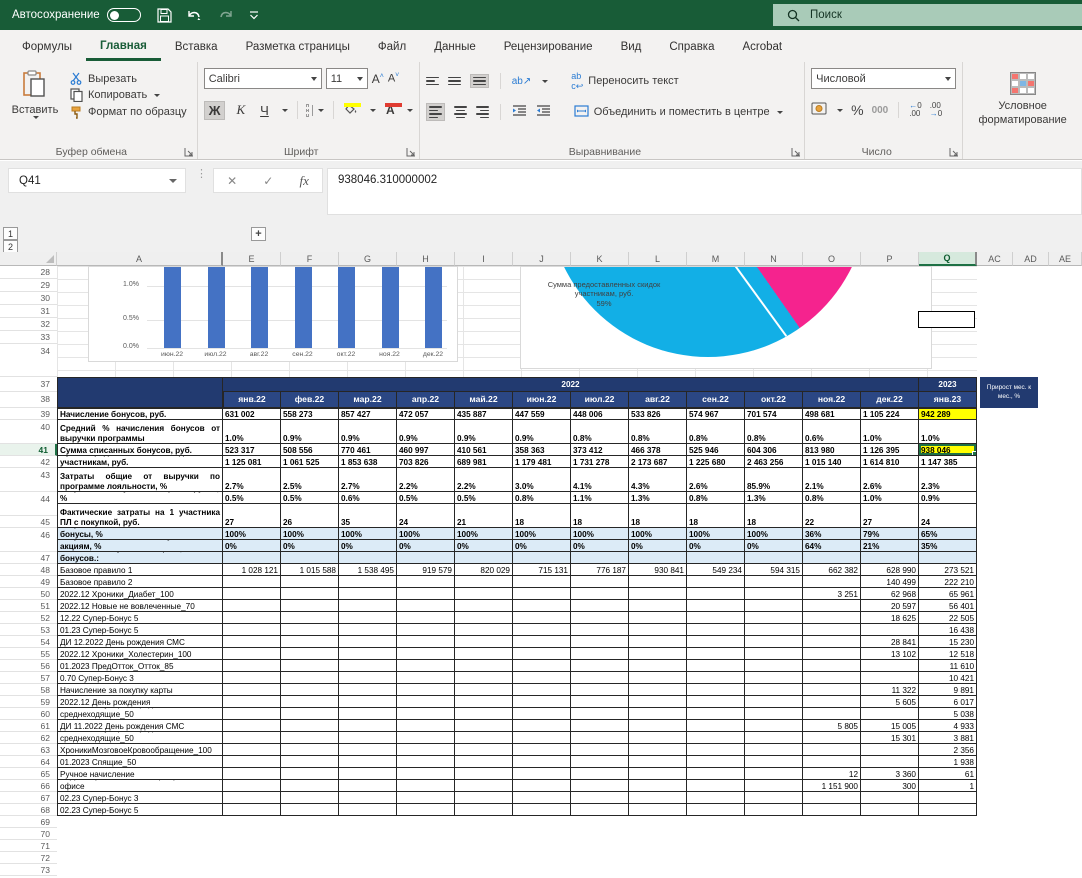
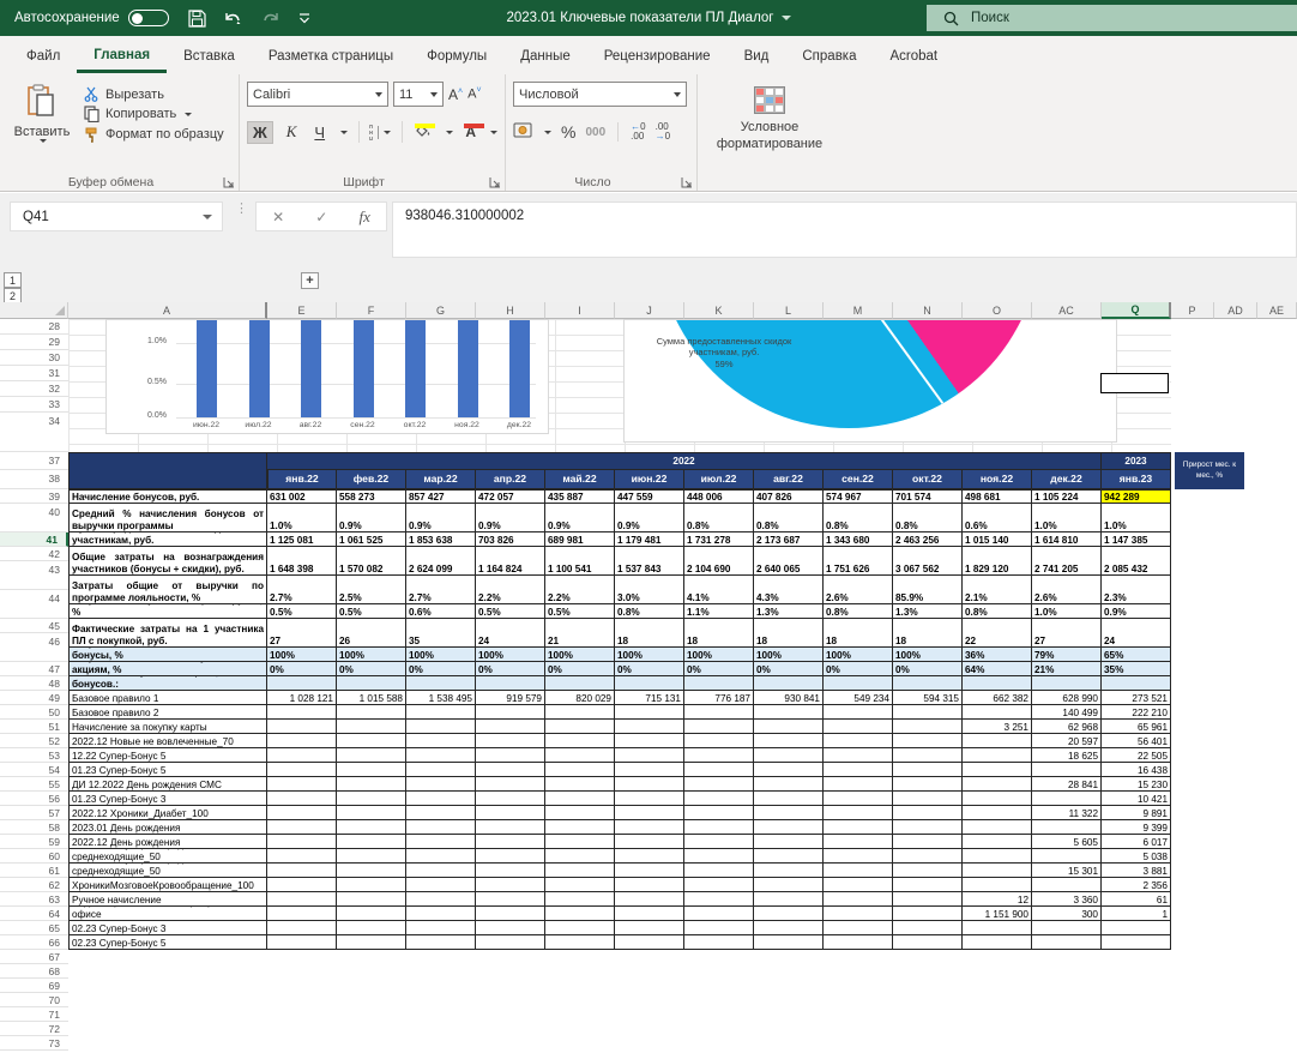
  Автосохранение
+ 2023.01 Ключевые показатели ПЛ Диалог
  Поиск
- Формулы
+ Файл
  Главная
  Вставка
  Разметка страницы
- Файл
+ Формулы
  Данные
  Рецензирование
  Вид
  Справка
  Acrobat
  Вставить
  Вырезать
  Копировать
  Формат по образцу
  Буфер обмена
  Calibri
  11
  Ж
  К
  Ч
  А
  Шрифт
- ab↗
- ab
- c↩
- Переносить текст
- Объединить и поместить в центре
- Выравнивание
  Числовой
  %
  000
  ←0
  .00
  .00
  →0
  Число
  Условное
  форматирование
  Q41
  ⋮
  ✕
  ✓
  fx
  938046.310000002
  1
  2
  +
  A
  E
  F
  G
  H
  I
  J
  K
  L
  M
  N
  O
- P
+ AC
  Q
- AC
+ P
  AD
  AE
  28
  29
  30
  31
  32
  33
  34
  37
  38
  39
  40
  41
  42
  43
  44
  45
  46
  47
  48
  49
  50
  51
  52
  53
  54
  55
  56
  57
  58
  59
  60
  61
  62
  63
  64
  65
  66
  67
  68
  69
  70
  71
  72
  73
  Сумма предоставленных скидок
  участникам, руб.
  59%
  2022
  2023
  янв.22
  фев.22
  мар.22
  апр.22
  май.22
  июн.22
  июл.22
  авг.22
  сен.22
  окт.22
  ноя.22
  дек.22
  янв.23
  Начисление бонусов, руб.
  631 002
  558 273
  857 427
  472 057
  435 887
  447 559
  448 006
- 533 826
+ 407 826
  574 967
  701 574
  498 681
  1 105 224
  942 289
  Средний % начисления бонусов от выручки программы
  1.0%
  0.9%
  0.9%
  0.9%
  0.9%
  0.9%
  0.8%
  0.8%
  0.8%
  0.8%
  0.6%
  1.0%
  1.0%
- Сумма списанных бонусов, руб.
- 523 317
- 508 556
- 770 461
- 460 997
- 410 561
- 358 363
- 373 412
- 466 378
- 525 946
- 604 306
- 813 980
- 1 126 395
- 938 046
  1 125 081
  1 061 525
  1 853 638
  703 826
  689 981
  1 179 481
  1 731 278
  2 173 687
- 1 225 680
+ 1 343 680
  2 463 256
  1 015 140
  1 614 810
  1 147 385
+ Общие затраты на вознаграждения участников (бонусы + скидки), руб.
+ 1 648 398
+ 1 570 082
+ 2 624 099
+ 1 164 824
+ 1 100 541
+ 1 537 843
+ 2 104 690
+ 2 640 065
+ 1 751 626
+ 3 067 562
+ 1 829 120
+ 2 741 205
+ 2 085 432
  Затраты общие от выручки по программе лояльности, %
  2.7%
  2.5%
  2.7%
  2.2%
  2.2%
  3.0%
  4.1%
  4.3%
  2.6%
  85.9%
  2.1%
  2.6%
  2.3%
  0.5%
  0.5%
  0.6%
  0.5%
  0.5%
  0.8%
  1.1%
  1.3%
  0.8%
  1.3%
  0.8%
  1.0%
  0.9%
  Фактические затраты на 1 участника ПЛ с покупкой, руб.
  27
  26
  35
  24
  21
  18
  18
  18
  18
  18
  22
  27
  24
  100%
  100%
  100%
  100%
  100%
  100%
  100%
  100%
  100%
  100%
  36%
  79%
  65%
  0%
  0%
  0%
  0%
  0%
  0%
  0%
  0%
  0%
  0%
  64%
  21%
  35%
  Базовое правило 1
  1 028 121
  1 015 588
  1 538 495
  919 579
  820 029
  715 131
  776 187
  930 841
  549 234
  594 315
  662 382
  628 990
  273 521
  Базовое правило 2
  140 499
  222 210
- 2022.12 Хроники_Диабет_100
+ Начисление за покупку карты
  3 251
  62 968
  65 961
  2022.12 Новые не вовлеченные_70
  20 597
  56 401
  12.22 Супер-Бонус 5
  18 625
  22 505
  01.23 Супер-Бонус 5
  16 438
  ДИ 12.2022 День рождения СМС
  28 841
  15 230
- 2022.12 Хроники_Холестерин_100
- 13 102
- 12 518
- 01.2023 ПредОтток_Отток_85
- 11 610
- 0.70 Супер-Бонус 3
+ 01.23 Супер-Бонус 3
  10 421
- Начисление за покупку карты
+ 2022.12 Хроники_Диабет_100
  11 322
  9 891
+ 2023.01 День рождения
+ 9 399
  2022.12 День рождения
  5 605
  6 017
  5 038
- ДИ 11.2022 День рождения СМС
- 5 805
- 15 005
- 4 933
  15 301
  3 881
  ХроникиМозговоеКровообращение_100
  2 356
- 01.2023 Спящие_50
- 1 938
  Ручное начисление
  12
  3 360
  61
  1 151 900
  300
  1
  02.23 Супер-Бонус 3
  02.23 Супер-Бонус 5
